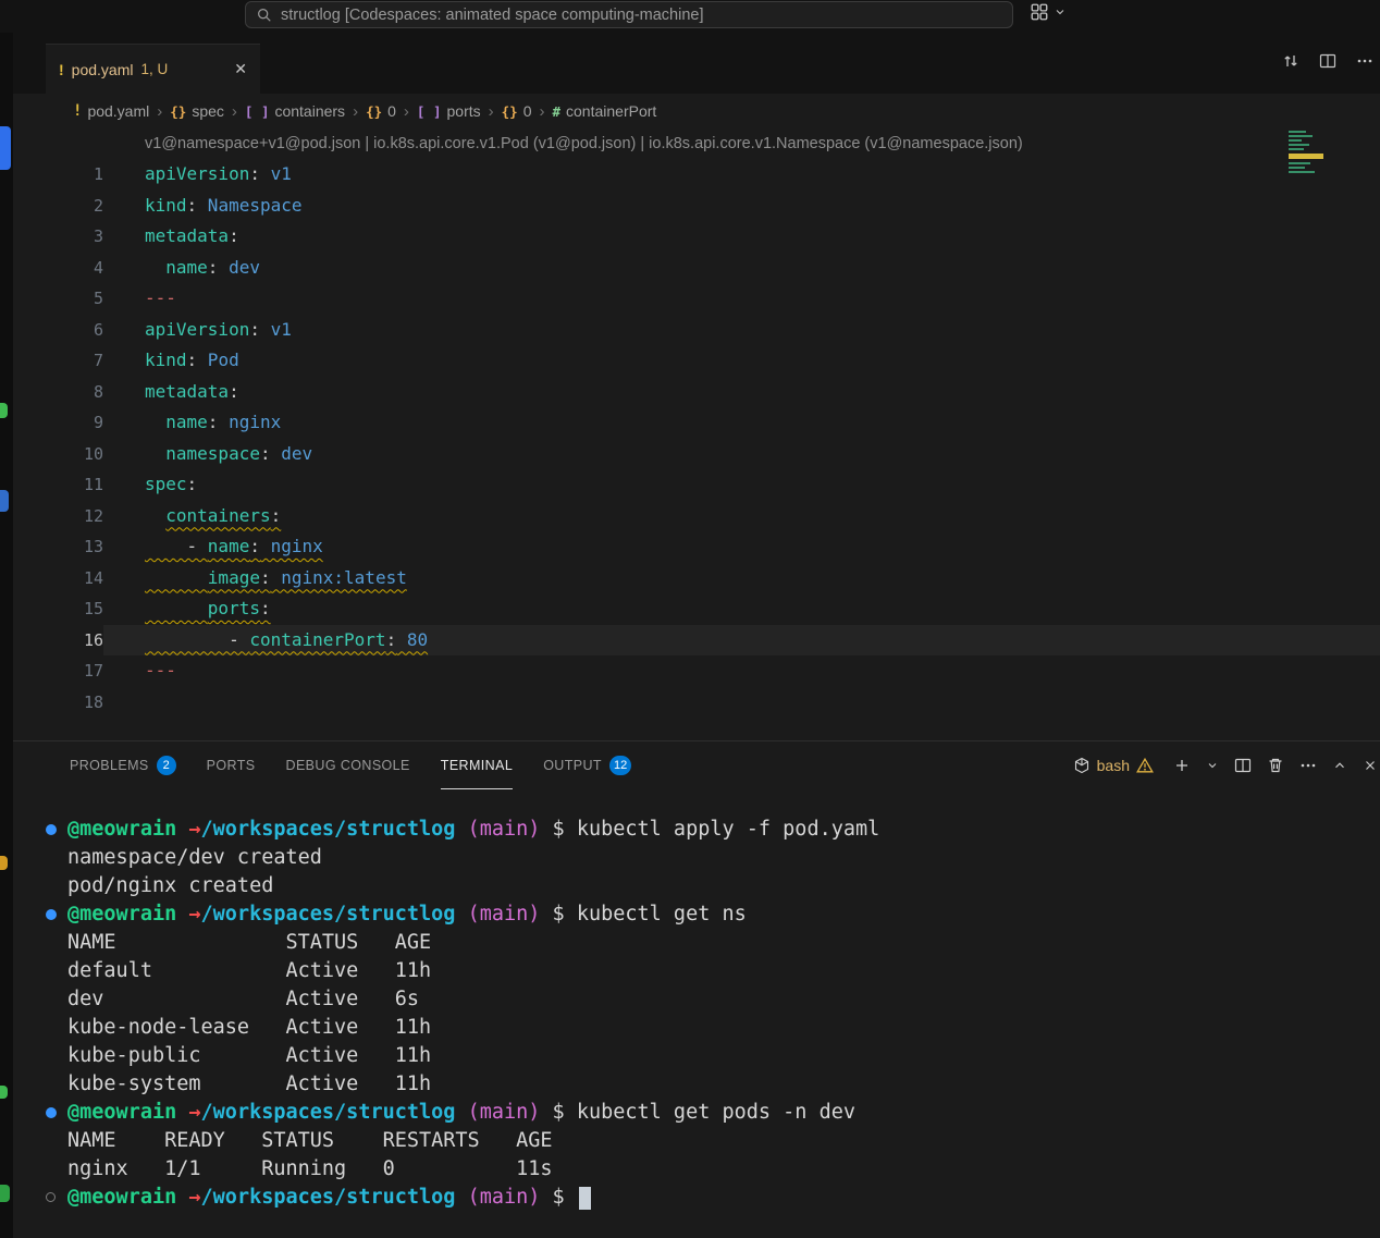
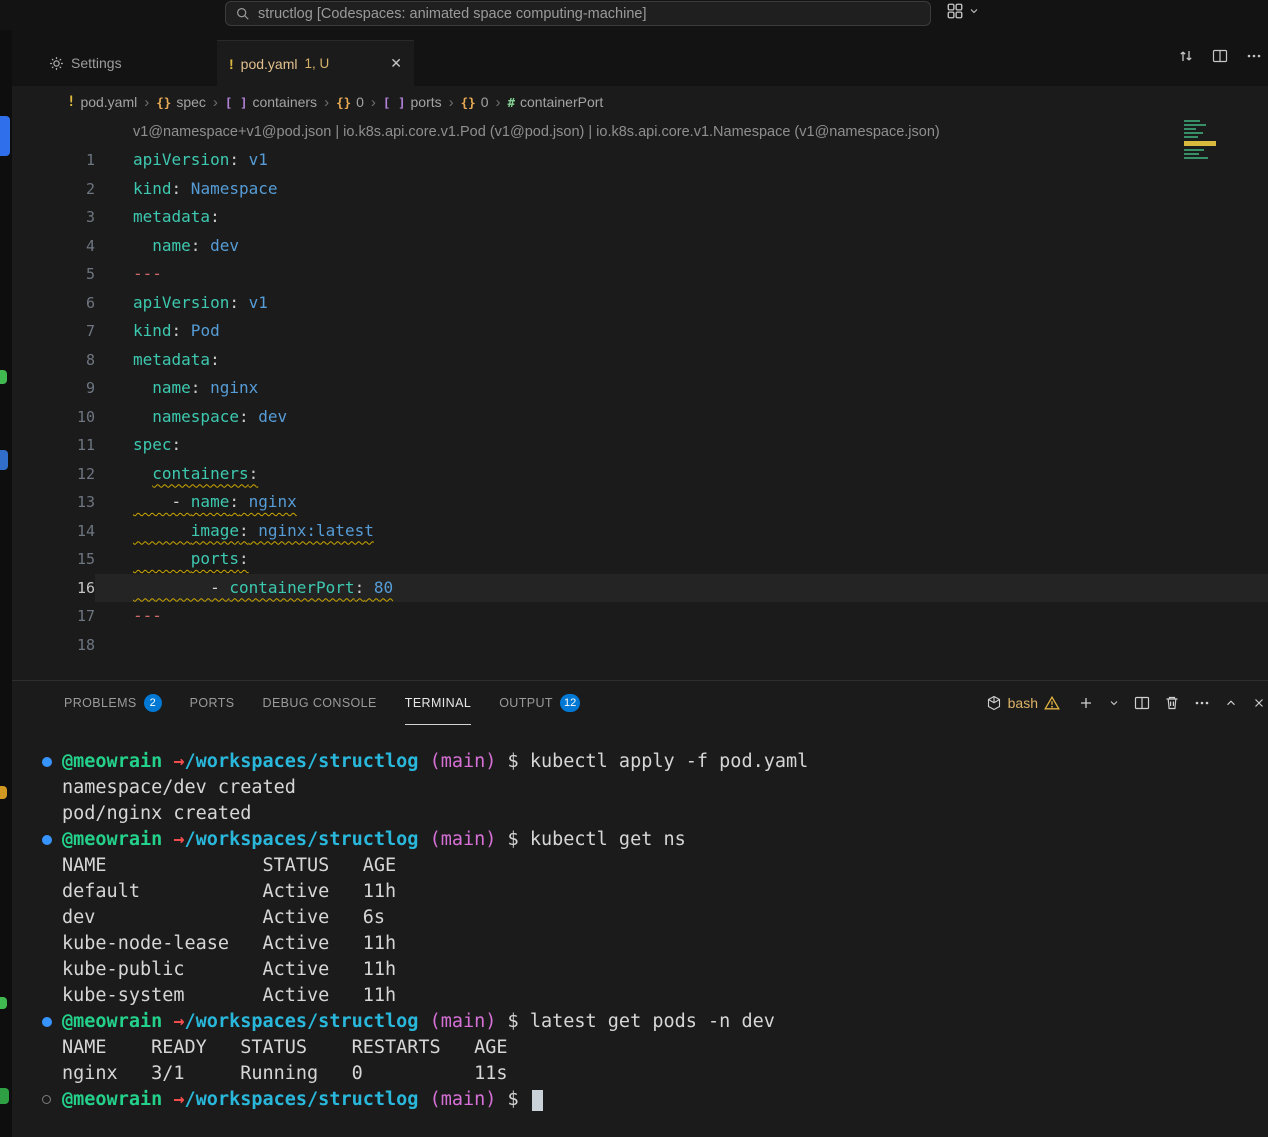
  structlog [Codespaces: animated space computing-machine]
+ Settings
  !
  pod.yaml
  1, U
  ✕
  !
  pod.yaml
  ›
  {}
  spec
  ›
  [ ]
  containers
  ›
  {}
  0
  ›
  [ ]
  ports
  ›
  {}
  0
  ›
  #
  containerPort
  v1@namespace+v1@pod.json | io.k8s.api.core.v1.Pod (v1@pod.json) | io.k8s.api.core.v1.Namespace (v1@namespace.json)
  1
  apiVersion: v1
  2
  kind: Namespace
  3
  metadata:
  4
  name: dev
  5
  ---
  6
  apiVersion: v1
  7
  kind: Pod
  8
  metadata:
  9
  name: nginx
  10
  namespace: dev
  11
  spec:
  12
  containers:
  13
  - name: nginx
  14
  image: nginx:latest
  15
  ports:
  16
  - containerPort: 80
  17
  ---
  18
  PROBLEMS
  2
  PORTS
  DEBUG CONSOLE
  TERMINAL
  OUTPUT
  12
  bash
  @meowrain →/workspaces/structlog (main) $ kubectl apply -f pod.yaml
  namespace/dev created
  pod/nginx created
  @meowrain →/workspaces/structlog (main) $ kubectl get ns
  NAME STATUS AGE
  default Active 11h
  dev Active 6s
  kube-node-lease Active 11h
  kube-public Active 11h
  kube-system Active 11h
- @meowrain →/workspaces/structlog (main) $ kubectl get pods -n dev
+ @meowrain →/workspaces/structlog (main) $ latest get pods -n dev
  NAME READY STATUS RESTARTS AGE
- nginx 1/1 Running 0 11s
+ nginx 3/1 Running 0 11s
  @meowrain →/workspaces/structlog (main) $
